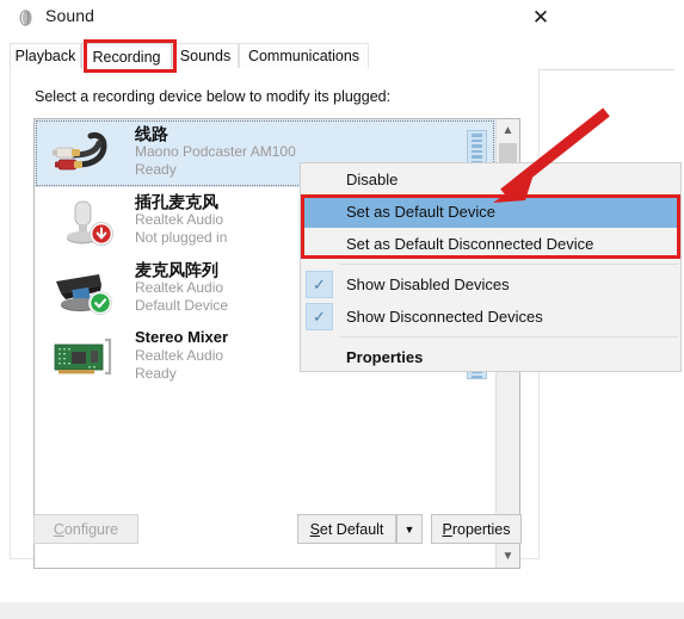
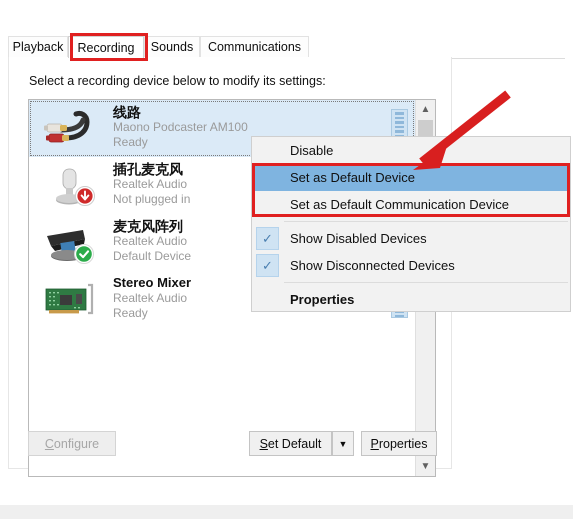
- Sound
- ✕
  Playback
  Recording
  Sounds
  Communications
- Select a recording device below to modify its plugged:
+ Select a recording device below to modify its settings:
  线路
  Maono Podcaster AM100
  Ready
  插孔麦克风
  Realtek Audio
  Not plugged in
  麦克风阵列
  Realtek Audio
  Default Device
  Stereo Mixer
  Realtek Audio
  Ready
  ▲
  ▼
  C
  onfigure
  S
  et Default
  ▼
  P
  roperties
  Disable
  Set as Default Device
- Set as Default Disconnected Device
+ Set as Default Communication Device
  ✓
  Show Disabled Devices
  ✓
  Show Disconnected Devices
  Properties
